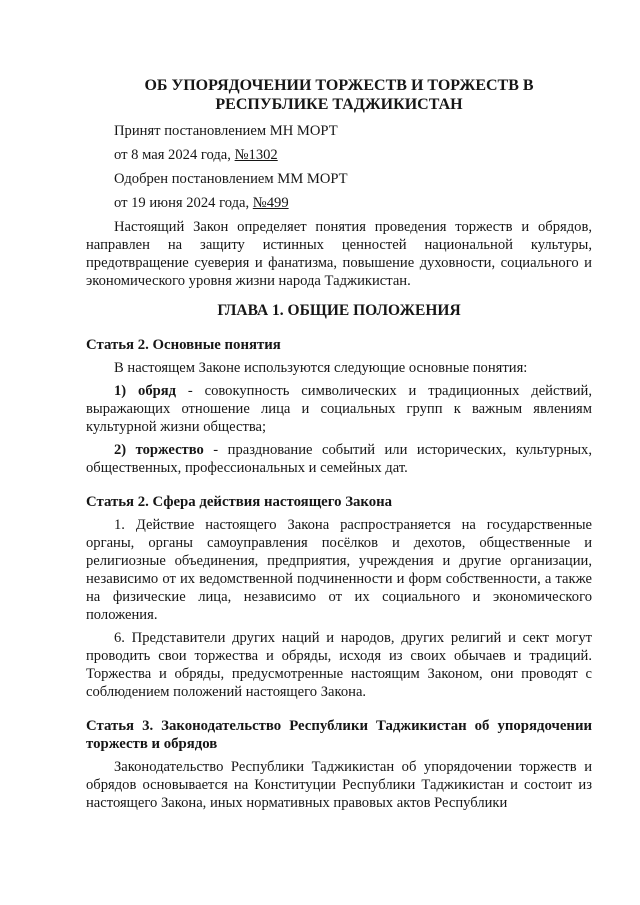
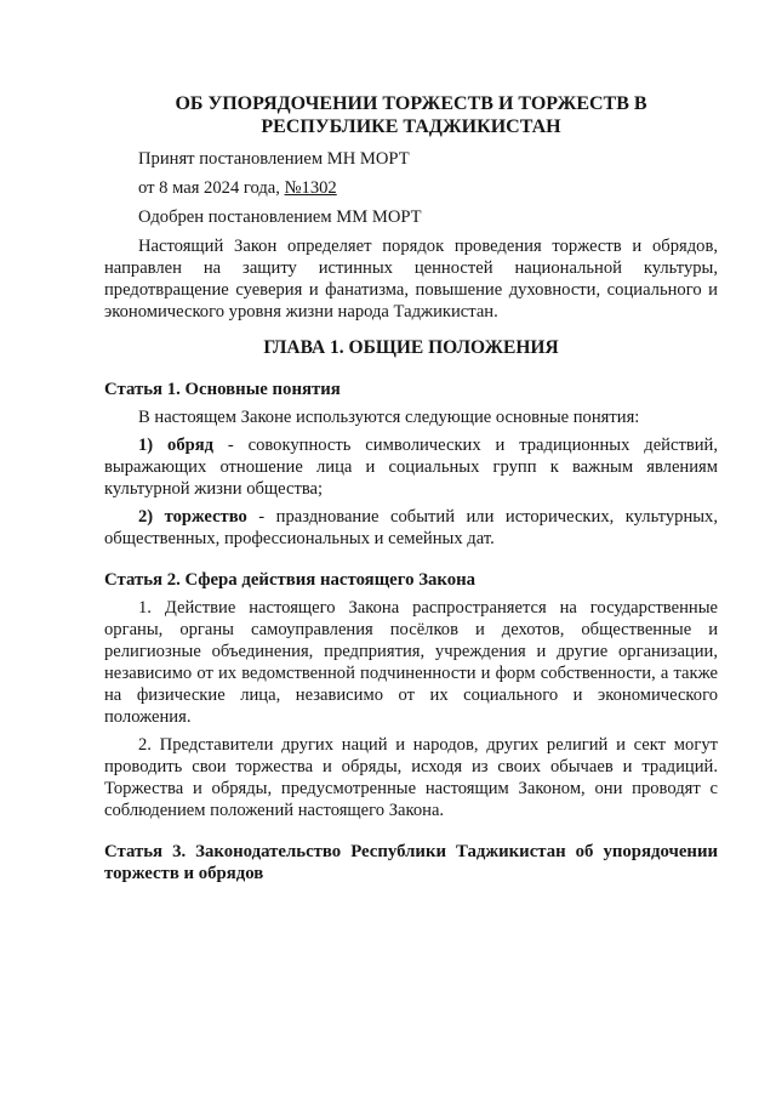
  ОБ УПОРЯДОЧЕНИИ ТОРЖЕСТВ И ТОРЖЕСТВ В РЕСПУБЛИКЕ ТАДЖИКИСТАН
  Принят постановлением МН МОРТ
  от 8 мая 2024 года, №1302
  Одобрен постановлением ММ МОРТ
- от 19 июня 2024 года, №499
- Настоящий Закон определяет понятия проведения торжеств и обрядов, направлен на защиту истинных ценностей национальной культуры, предотвращение суеверия и фанатизма, повышение духовности, социального и экономического уровня жизни народа Таджикистан.
+ Настоящий Закон определяет порядок проведения торжеств и обрядов, направлен на защиту истинных ценностей национальной культуры, предотвращение суеверия и фанатизма, повышение духовности, социального и экономического уровня жизни народа Таджикистан.
  ГЛАВА 1. ОБЩИЕ ПОЛОЖЕНИЯ
- Статья 2. Основные понятия
+ Статья 1. Основные понятия
  В настоящем Законе используются следующие основные понятия:
  1) обряд - совокупность символических и традиционных действий, выражающих отношение лица и социальных групп к важным явлениям культурной жизни общества;
  2) торжество - празднование событий или исторических, культурных, общественных, профессиональных и семейных дат.
  Статья 2. Сфера действия настоящего Закона
  1. Действие настоящего Закона распространяется на государственные органы, органы самоуправления посёлков и дехотов, общественные и религиозные объединения, предприятия, учреждения и другие организации, независимо от их ведомственной подчиненности и форм собственности, а также на физические лица, независимо от их социального и экономического положения.
- 6. Представители других наций и народов, других религий и сект могут проводить свои торжества и обряды, исходя из своих обычаев и традиций. Торжества и обряды, предусмотренные настоящим Законом, они проводят с соблюдением положений настоящего Закона.
+ 2. Представители других наций и народов, других религий и сект могут проводить свои торжества и обряды, исходя из своих обычаев и традиций. Торжества и обряды, предусмотренные настоящим Законом, они проводят с соблюдением положений настоящего Закона.
  Статья 3. Законодательство Республики Таджикистан об упорядочении торжеств и обрядов
- Законодательство Республики Таджикистан об упорядочении торжеств и обрядов основывается на Конституции Республики Таджикистан и состоит из настоящего Закона, иных нормативных правовых актов Республики
